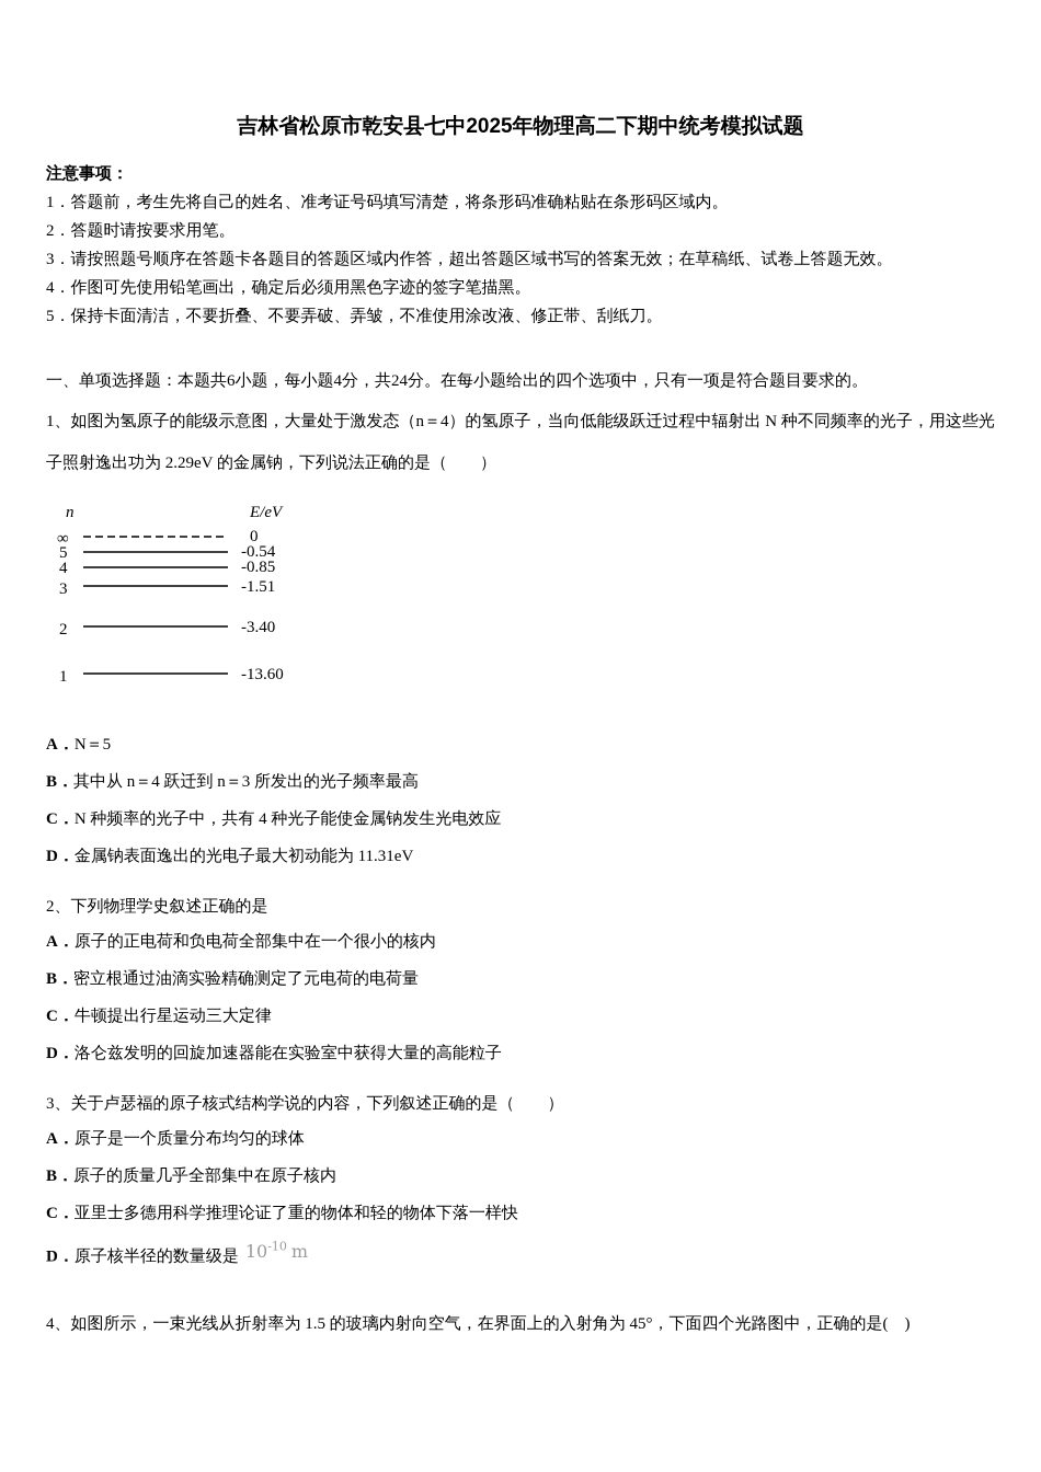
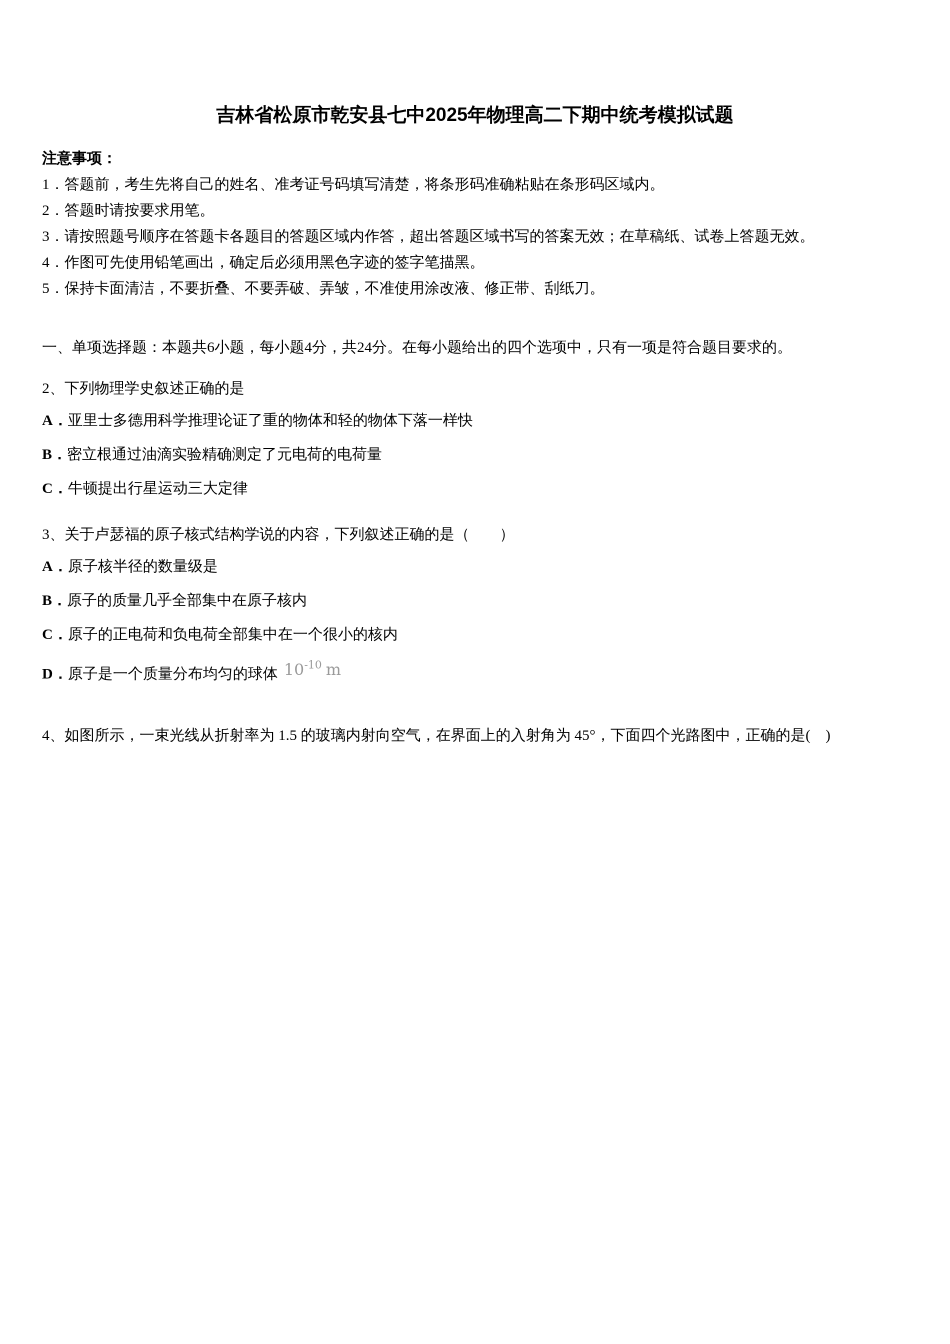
  吉林省松原市乾安县七中2025年物理高二下期中统考模拟试题
  注意事项：
  1．答题前，考生先将自己的姓名、准考证号码填写清楚，将条形码准确粘贴在条形码区域内。
  2．答题时请按要求用笔。
  3．请按照题号顺序在答题卡各题目的答题区域内作答，超出答题区域书写的答案无效；在草稿纸、试卷上答题无效。
  4．作图可先使用铅笔画出，确定后必须用黑色字迹的签字笔描黑。
  5．保持卡面清洁，不要折叠、不要弄破、弄皱，不准使用涂改液、修正带、刮纸刀。
  一、单项选择题：本题共6小题，每小题4分，共24分。在每小题给出的四个选项中，只有一项是符合题目要求的。
- 1、如图为氢原子的能级示意图，大量处于激发态（n＝4）的氢原子，当向低能级跃迁过程中辐射出 N 种不同频率的光子，用这些光子照射逸出功为 2.29eV 的金属钠，下列说法正确的是（ ）
- n
- E/eV
- ∞
- 0
- 5
- -0.54
- 4
- -0.85
- 3
- -1.51
- 2
- -3.40
- 1
- -13.60
- A．N＝5
- B．其中从 n＝4 跃迁到 n＝3 所发出的光子频率最高
- C．N 种频率的光子中，共有 4 种光子能使金属钠发生光电效应
- D．金属钠表面逸出的光电子最大初动能为 11.31eV
  2、下列物理学史叙述正确的是
- A．原子的正电荷和负电荷全部集中在一个很小的核内
+ A．亚里士多德用科学推理论证了重的物体和轻的物体下落一样快
  B．密立根通过油滴实验精确测定了元电荷的电荷量
  C．牛顿提出行星运动三大定律
- D．洛仑兹发明的回旋加速器能在实验室中获得大量的高能粒子
  3、关于卢瑟福的原子核式结构学说的内容，下列叙述正确的是（ ）
- A．原子是一个质量分布均匀的球体
+ A．原子核半径的数量级是
  B．原子的质量几乎全部集中在原子核内
- C．亚里士多德用科学推理论证了重的物体和轻的物体下落一样快
+ C．原子的正电荷和负电荷全部集中在一个很小的核内
- D．原子核半径的数量级是 10-10 m
+ D．原子是一个质量分布均匀的球体 10-10 m
  4、如图所示，一束光线从折射率为 1.5 的玻璃内射向空气，在界面上的入射角为 45°，下面四个光路图中，正确的是( )
